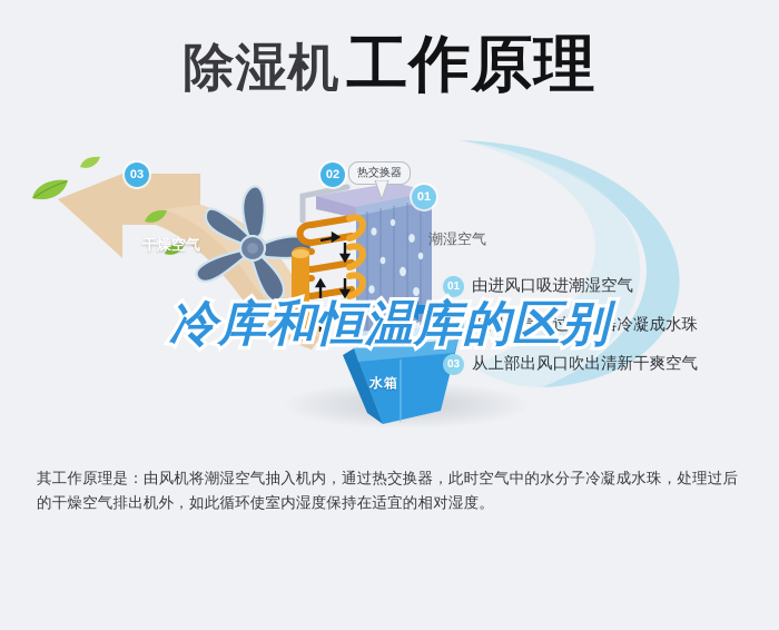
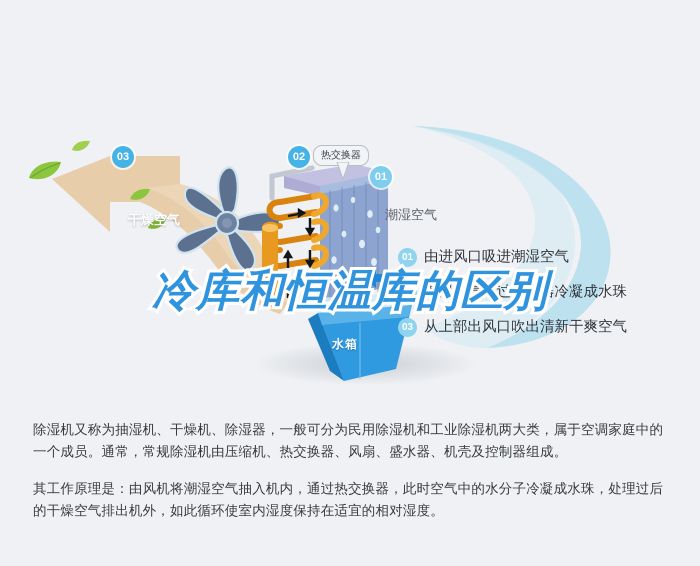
- 除湿机工作原理
  热交换器
  水箱
  03
  02
  01
  干燥空气
  潮湿空气
  01
  由进风口吸进潮湿空气
  02
  潮湿空气经过蒸发器冷凝成水珠
  03
  从上部出风口吹出清新干爽空气
  冷库和恒温库的区别
+ 除湿机又称为抽湿机、干燥机、除湿器，一般可分为民用除湿机和工业除湿机两大类，属于空调家庭中的一个成员。通常，常规除湿机由压缩机、热交换器、风扇、盛水器、机壳及控制器组成。
  其工作原理是：由风机将潮湿空气抽入机内，通过热交换器，此时空气中的水分子冷凝成水珠，处理过后的干燥空气排出机外，如此循环使室内湿度保持在适宜的相对湿度。
